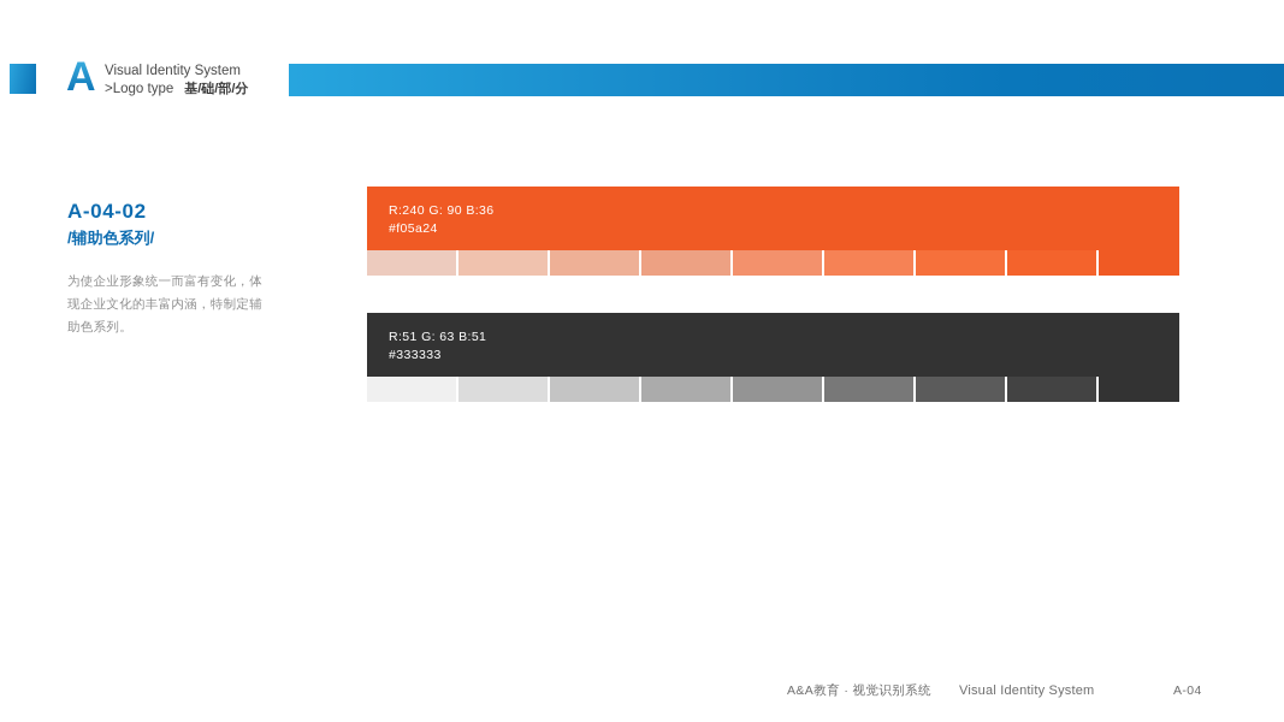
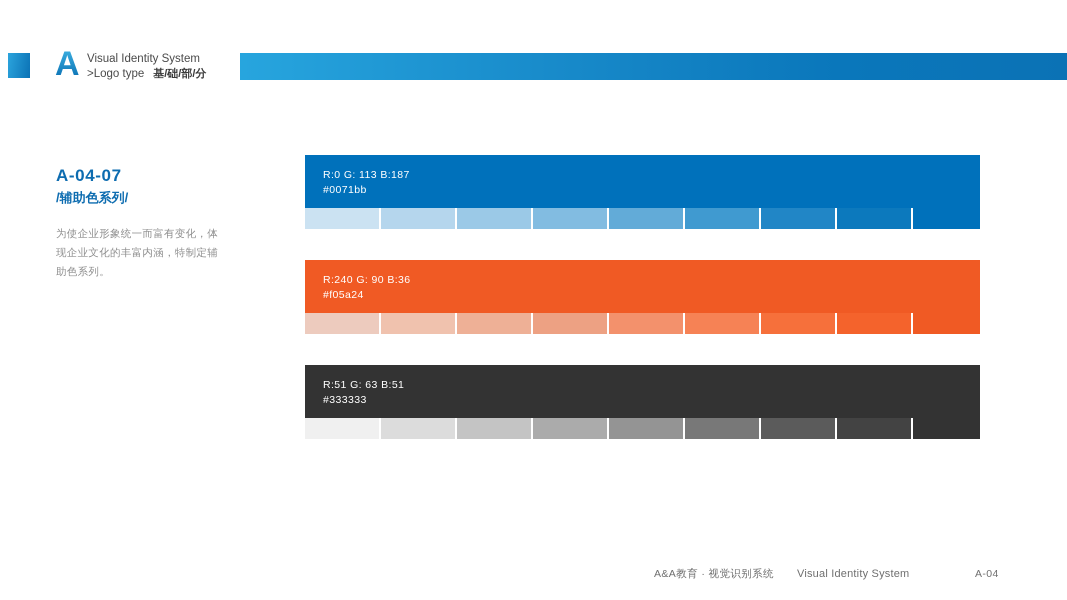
  A
  Visual Identity System
  >Logo type 基/础/部/分
- A-04-02
+ A-04-07
  /辅助色系列/
  为使企业形象统一而富有变化，体现企业文化的丰富内涵，特制定辅助色系列。
+ R:0 G: 113 B:187
+ #0071bb
  R:240 G: 90 B:36
  #f05a24
  R:51 G: 63 B:51
  #333333
  A&A教育 · 视觉识别系统
  Visual Identity System
  A-04
